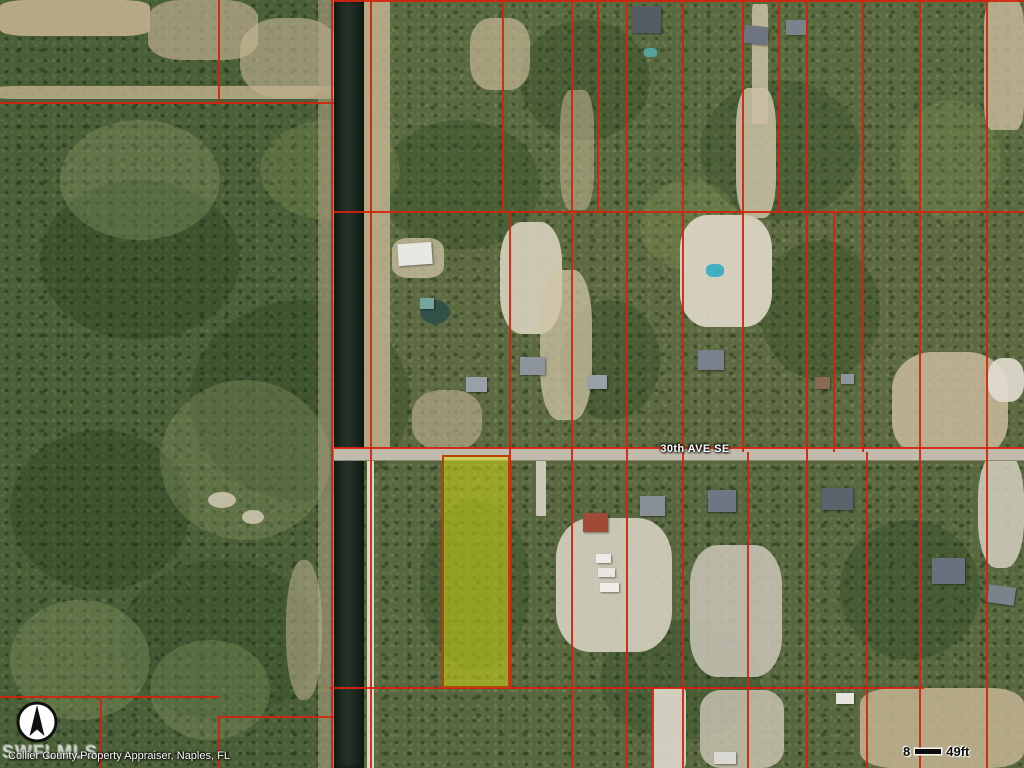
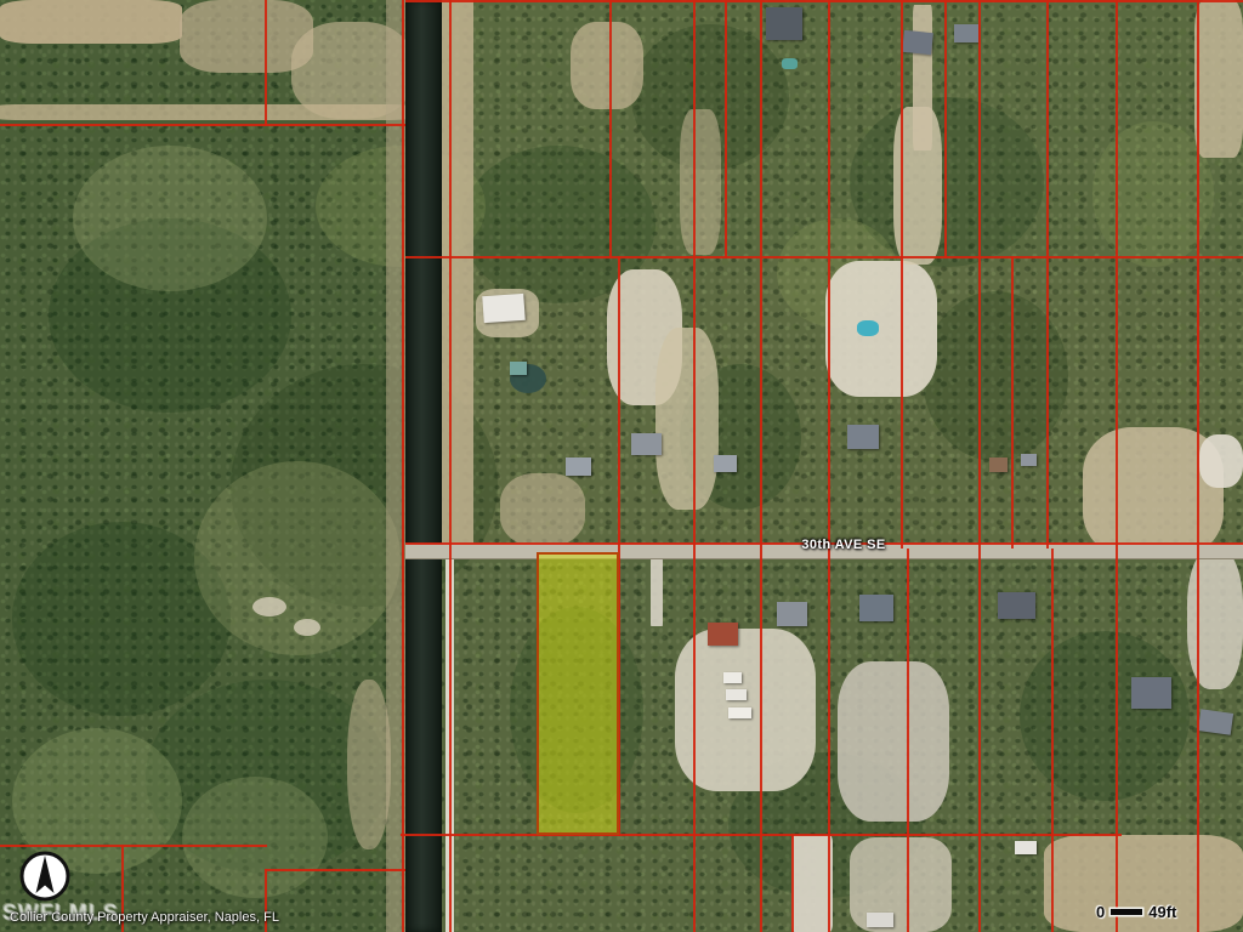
  30th AVE SE
- 8
+ 0
  49ft
  SWFLMLS
  Collier County Property Appraiser, Naples, FL
